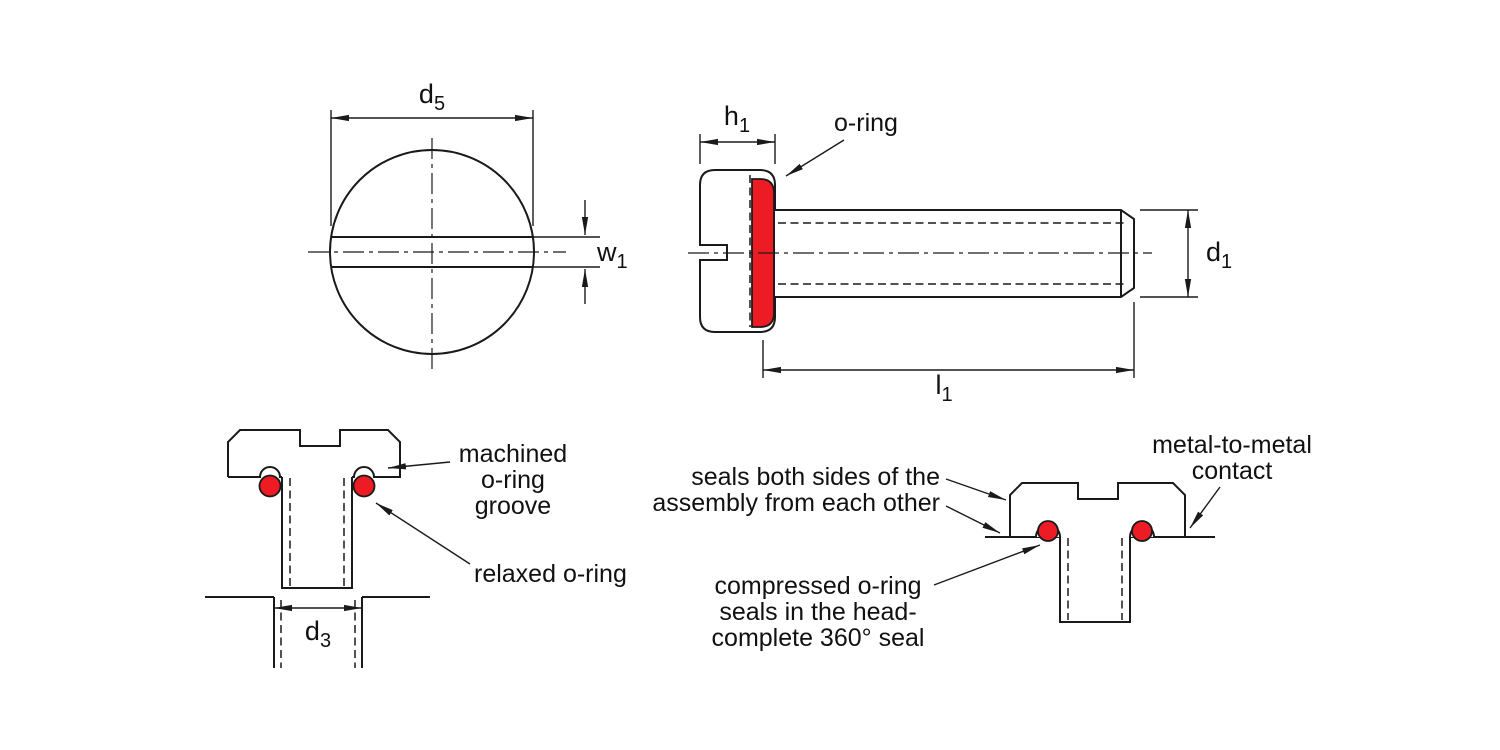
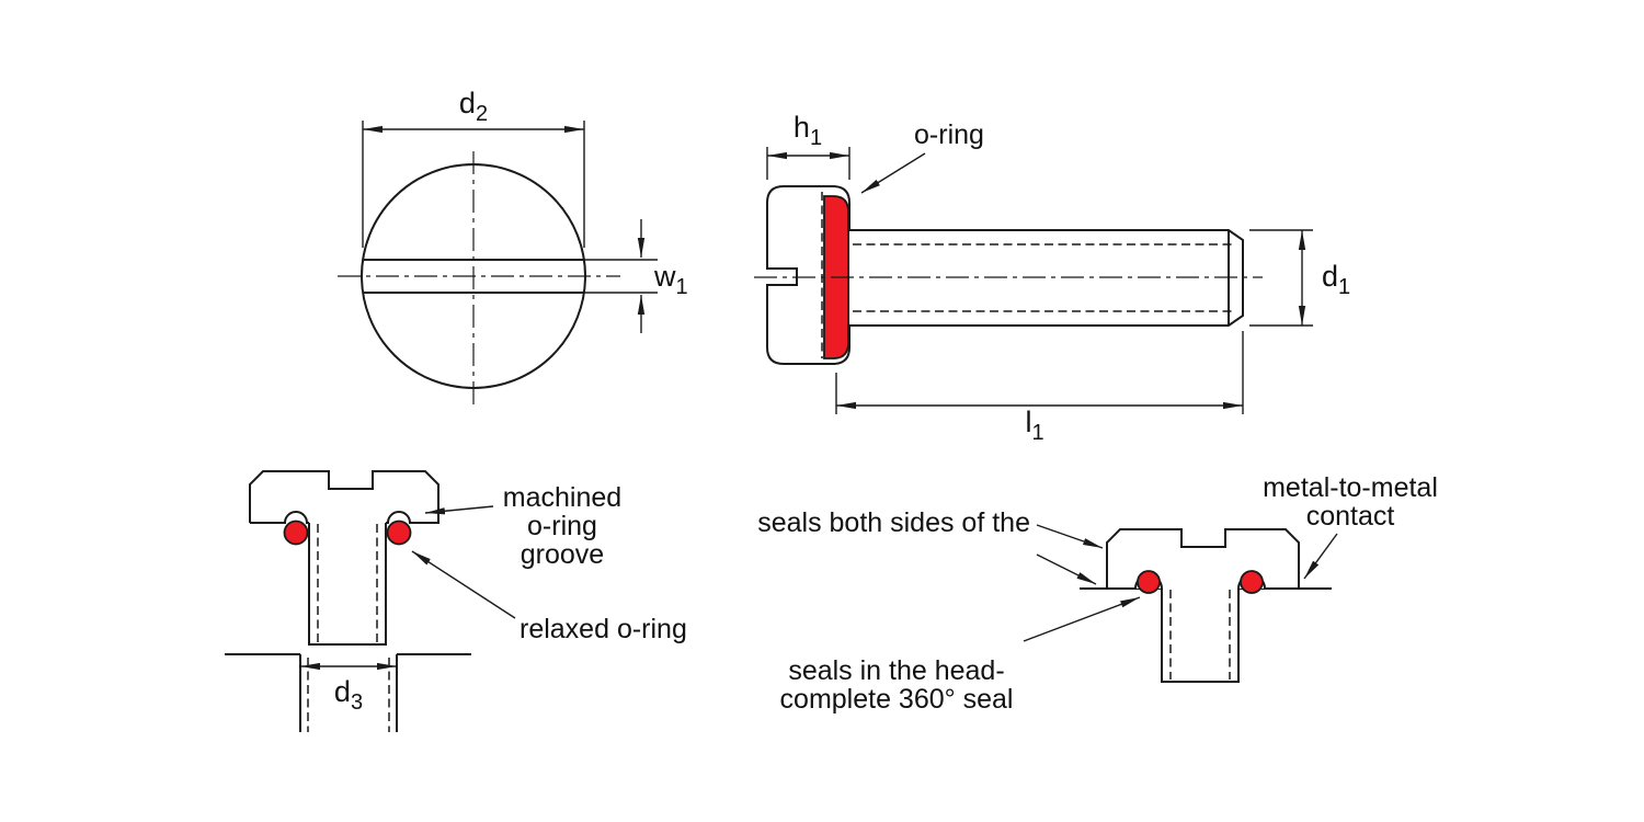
- d5
+ d2
  w1
  h1
  o-ring
  d1
  l1
  d3
  machined
  o-ring
  groove
  relaxed o-ring
  seals both sides of the
- assembly from each other
  metal-to-metal
  contact
- compressed o-ring
  seals in the head-
  complete 360° seal
